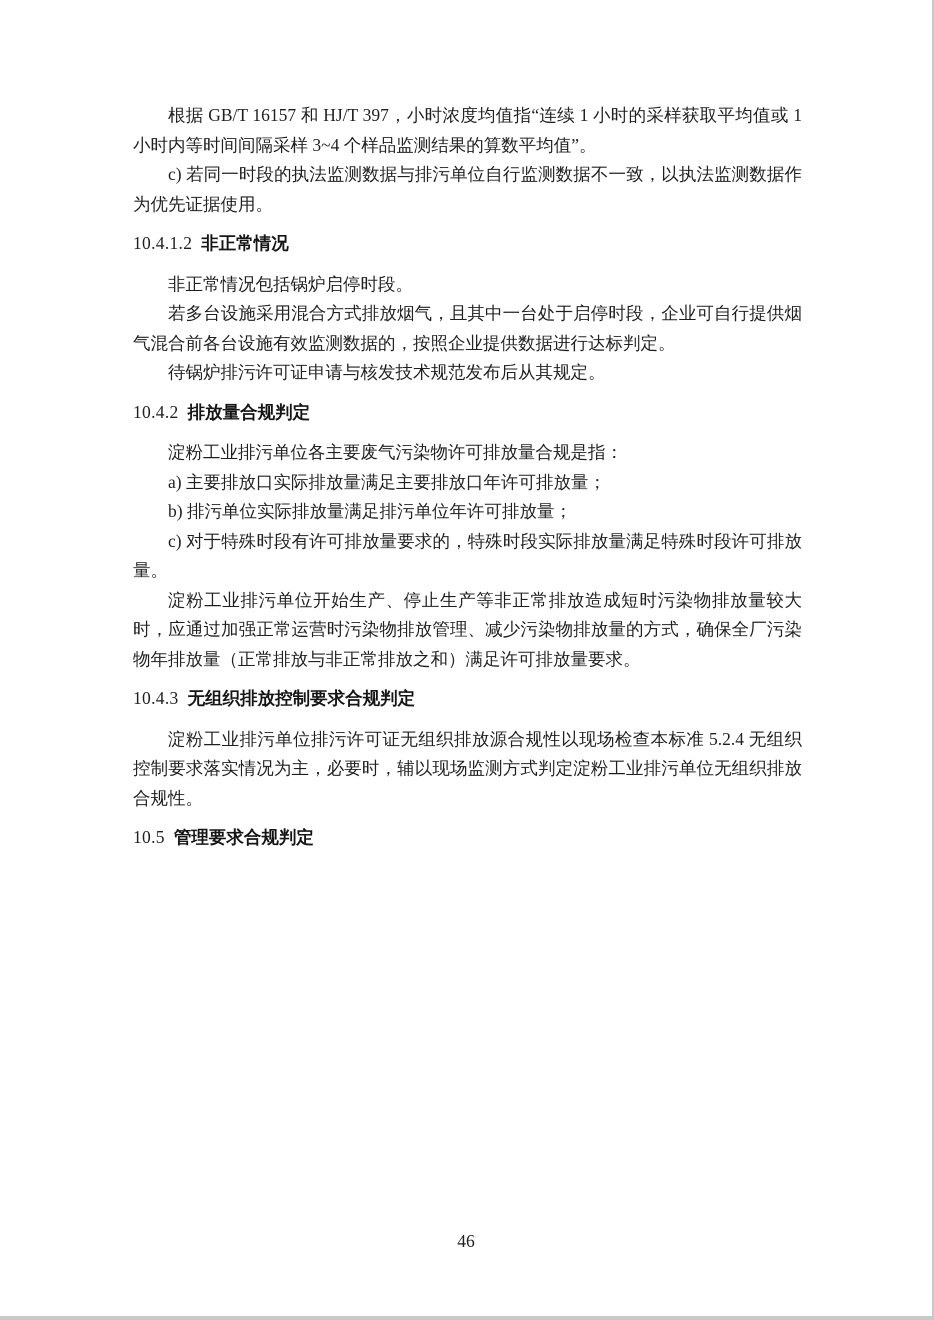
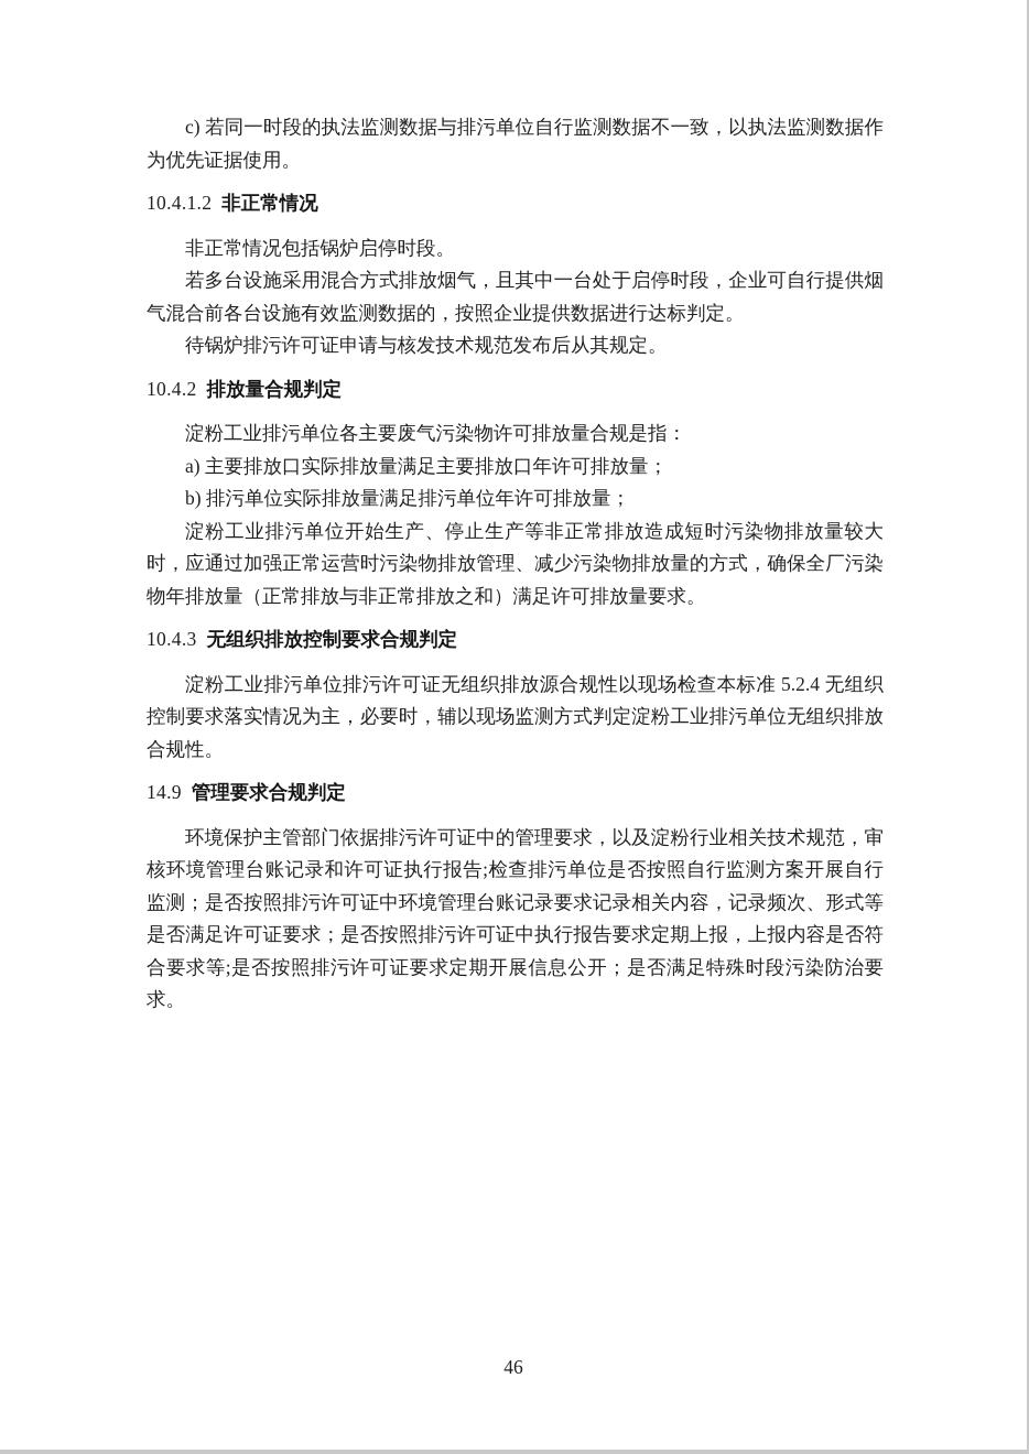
- 根据 GB/T 16157 和 HJ/T 397，小时浓度均值指“连续 1 小时的采样获取平均值或 1 小时内等时间间隔采样 3~4 个样品监测结果的算数平均值”。
  c) 若同一时段的执法监测数据与排污单位自行监测数据不一致，以执法监测数据作为优先证据使用。
  10.4.1.2 非正常情况
  非正常情况包括锅炉启停时段。
  若多台设施采用混合方式排放烟气，且其中一台处于启停时段，企业可自行提供烟气混合前各台设施有效监测数据的，按照企业提供数据进行达标判定。
  待锅炉排污许可证申请与核发技术规范发布后从其规定。
  10.4.2 排放量合规判定
  淀粉工业排污单位各主要废气污染物许可排放量合规是指：
  a) 主要排放口实际排放量满足主要排放口年许可排放量；
  b) 排污单位实际排放量满足排污单位年许可排放量；
- c) 对于特殊时段有许可排放量要求的，特殊时段实际排放量满足特殊时段许可排放量。
  淀粉工业排污单位开始生产、停止生产等非正常排放造成短时污染物排放量较大时，应通过加强正常运营时污染物排放管理、减少污染物排放量的方式，确保全厂污染物年排放量（正常排放与非正常排放之和）满足许可排放量要求。
  10.4.3 无组织排放控制要求合规判定
  淀粉工业排污单位排污许可证无组织排放源合规性以现场检查本标准 5.2.4 无组织控制要求落实情况为主，必要时，辅以现场监测方式判定淀粉工业排污单位无组织排放合规性。
- 10.5 管理要求合规判定
+ 14.9 管理要求合规判定
+ 环境保护主管部门依据排污许可证中的管理要求，以及淀粉行业相关技术规范，审核环境管理台账记录和许可证执行报告;检查排污单位是否按照自行监测方案开展自行监测；是否按照排污许可证中环境管理台账记录要求记录相关内容，记录频次、形式等是否满足许可证要求；是否按照排污许可证中执行报告要求定期上报，上报内容是否符合要求等;是否按照排污许可证要求定期开展信息公开；是否满足特殊时段污染防治要求。
  46
